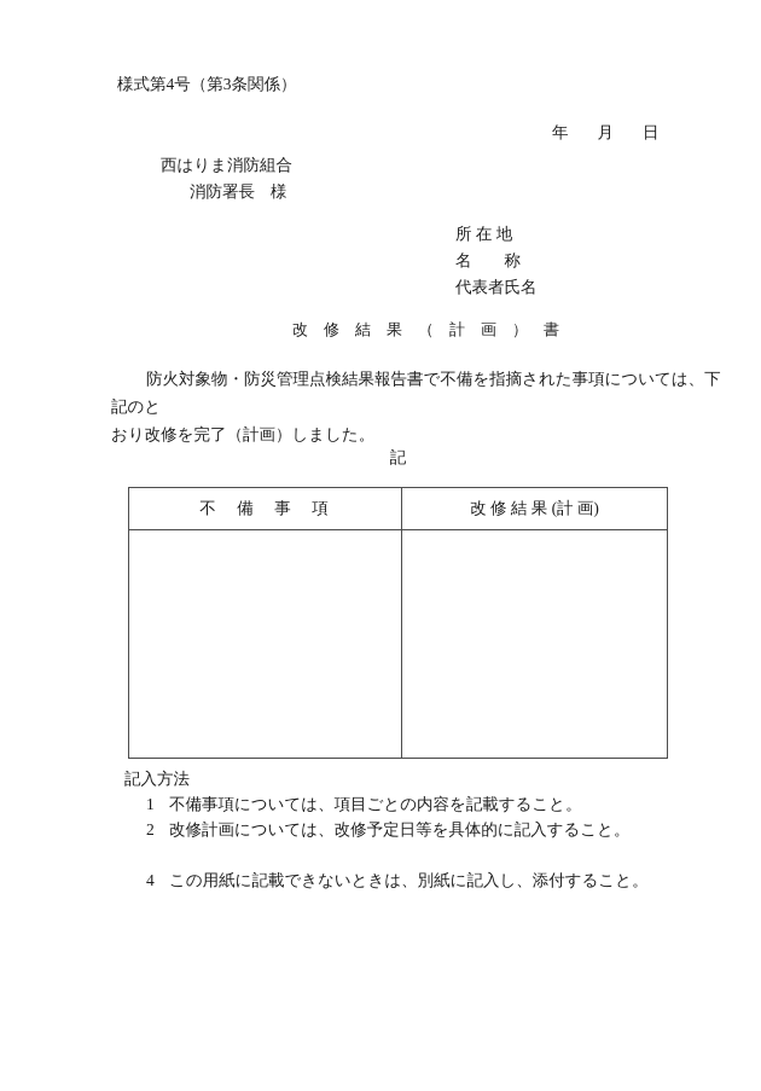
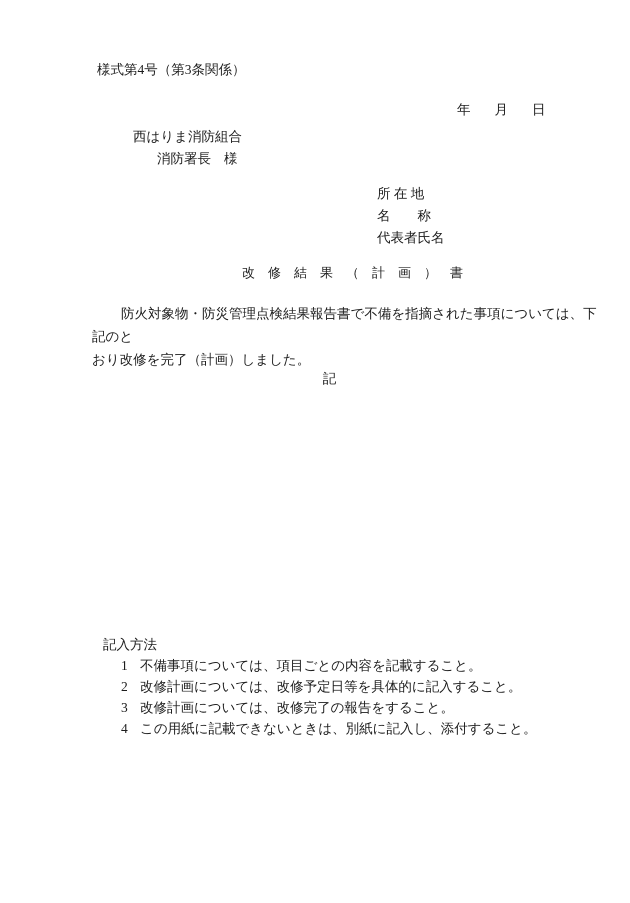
  様式第4号（第3条関係）
  年 月 日
  西はりま消防組合
  消防署長 様
  所 在 地
  名 称
  代表者氏名
  改 修 結 果 （ 計 画 ） 書
  防火対象物・防災管理点検結果報告書で不備を指摘された事項については、下記のと
  おり改修を完了（計画）しました。
  記
- 不 備 事 項
- 改 修 結 果 (計 画)
  記入方法
  1
  不備事項については、項目ごとの内容を記載すること。
  2
  改修計画については、改修予定日等を具体的に記入すること。
+ 3
+ 改修計画については、改修完了の報告をすること。
  4
  この用紙に記載できないときは、別紙に記入し、添付すること。
